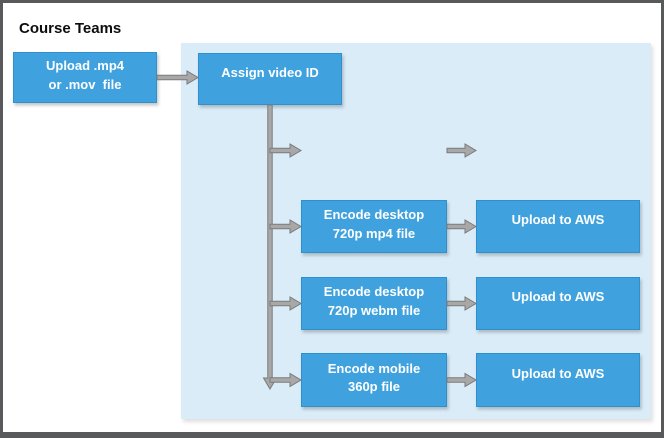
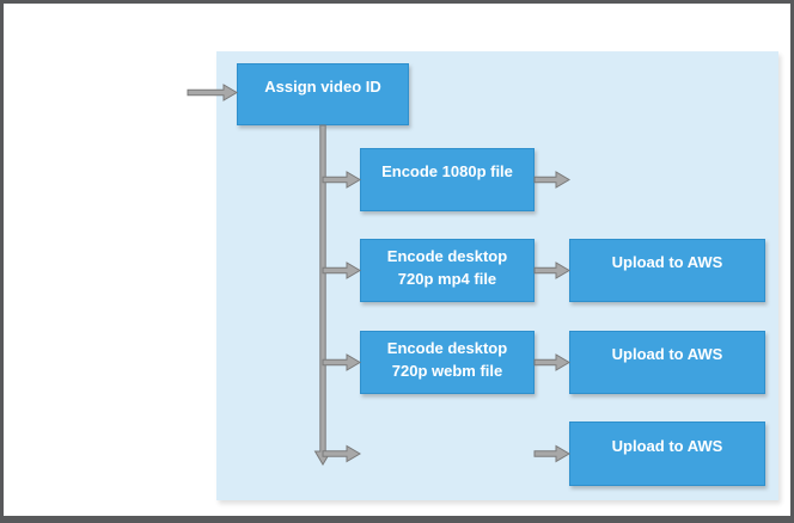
- Course Teams
- Upload .mp4
- or .mov file
  Assign video ID
+ Encode 1080p file
  Encode desktop
  720p mp4 file
  Upload to AWS
  Encode desktop
  720p webm file
  Upload to AWS
- Encode mobile
- 360p file
  Upload to AWS
